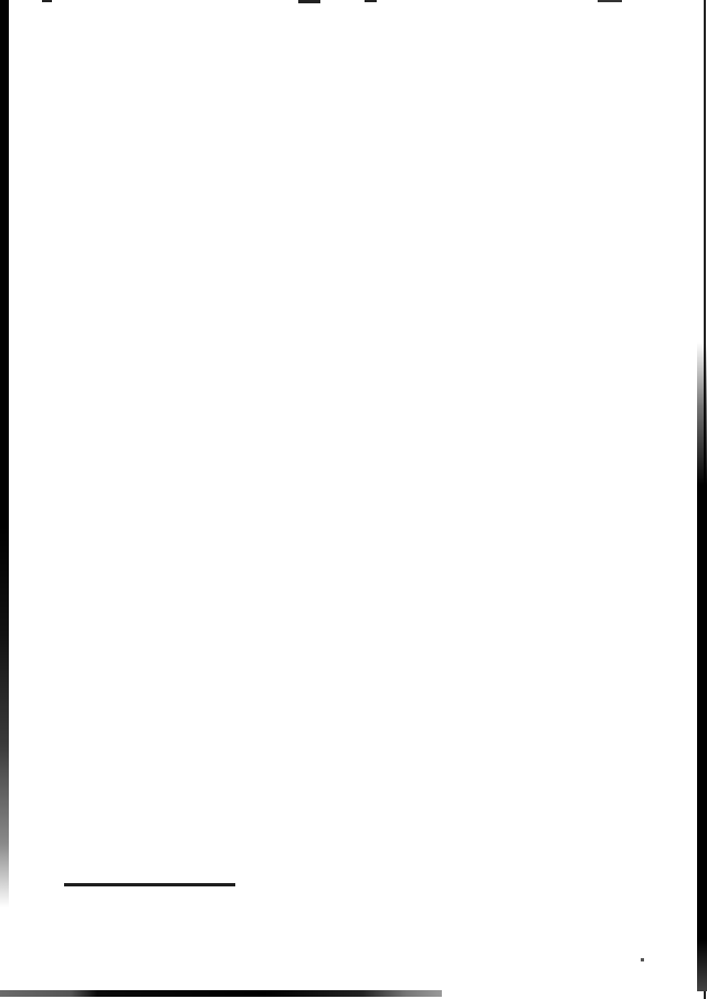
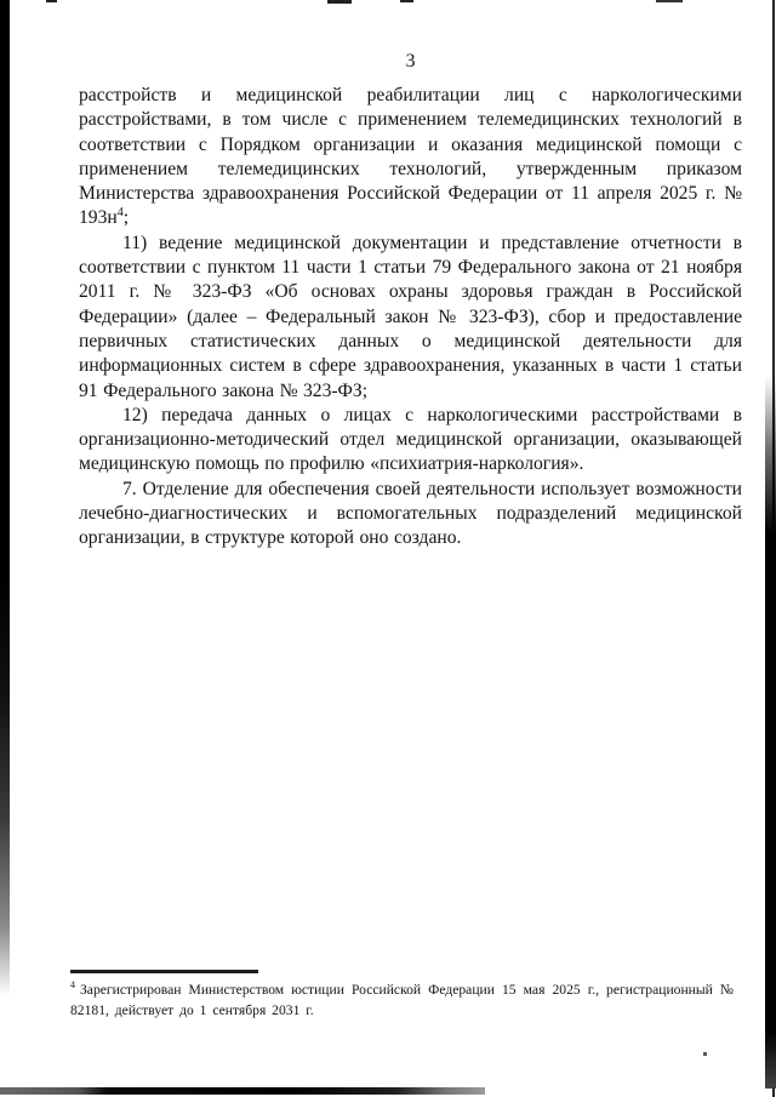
+ 3
+ расстройств и медицинской реабилитации лиц с наркологическими расстройствами, в том числе с применением телемедицинских технологий в соответствии с Порядком организации и оказания медицинской помощи с применением телемедицинских технологий, утвержденным приказом Министерства здравоохранения Российской Федерации от 11 апреля 2025 г. № 193н4;
+ 11) ведение медицинской документации и представление отчетности в соответствии с пунктом 11 части 1 статьи 79 Федерального закона от 21 ноября 2011 г. № 323-ФЗ «Об основах охраны здоровья граждан в Российской Федерации» (далее – Федеральный закон № 323-ФЗ), сбор и предоставление первичных статистических данных о медицинской деятельности для информационных систем в сфере здравоохранения, указанных в части 1 статьи 91 Федерального закона № 323-ФЗ;
+ 12) передача данных о лицах с наркологическими расстройствами в организационно-методический отдел медицинской организации, оказывающей медицинскую помощь по профилю «психиатрия-наркология».
+ 7. Отделение для обеспечения своей деятельности использует возможности лечебно-диагностических и вспомогательных подразделений медицинской организации, в структуре которой оно создано.
+ 4 Зарегистрирован Министерством юстиции Российской Федерации 15 мая 2025 г., регистрационный № 82181, действует до 1 сентября 2031 г.
